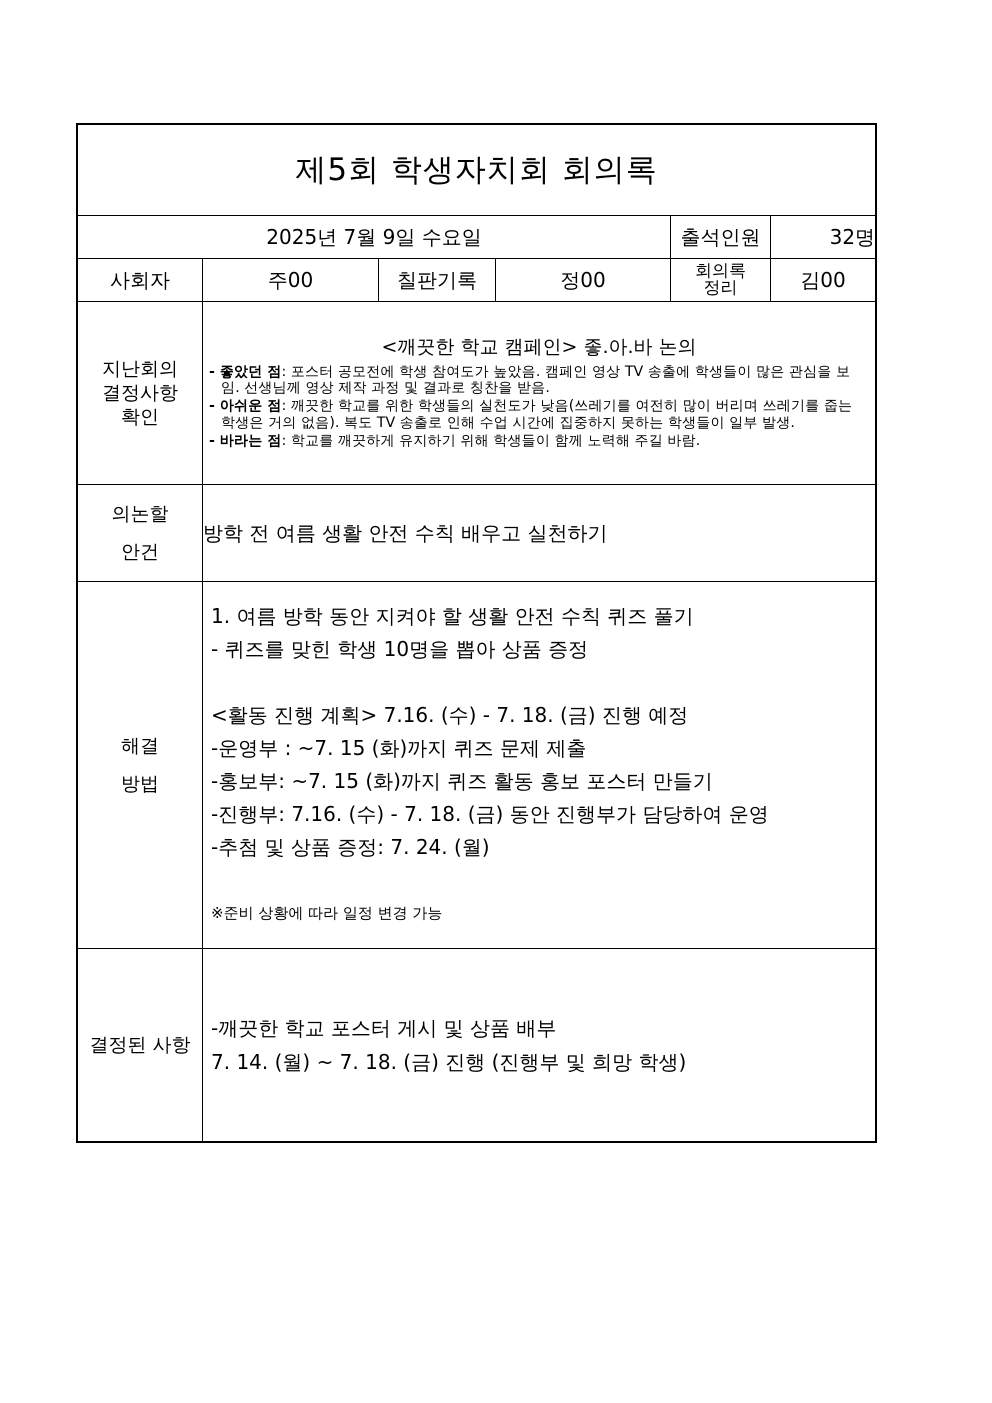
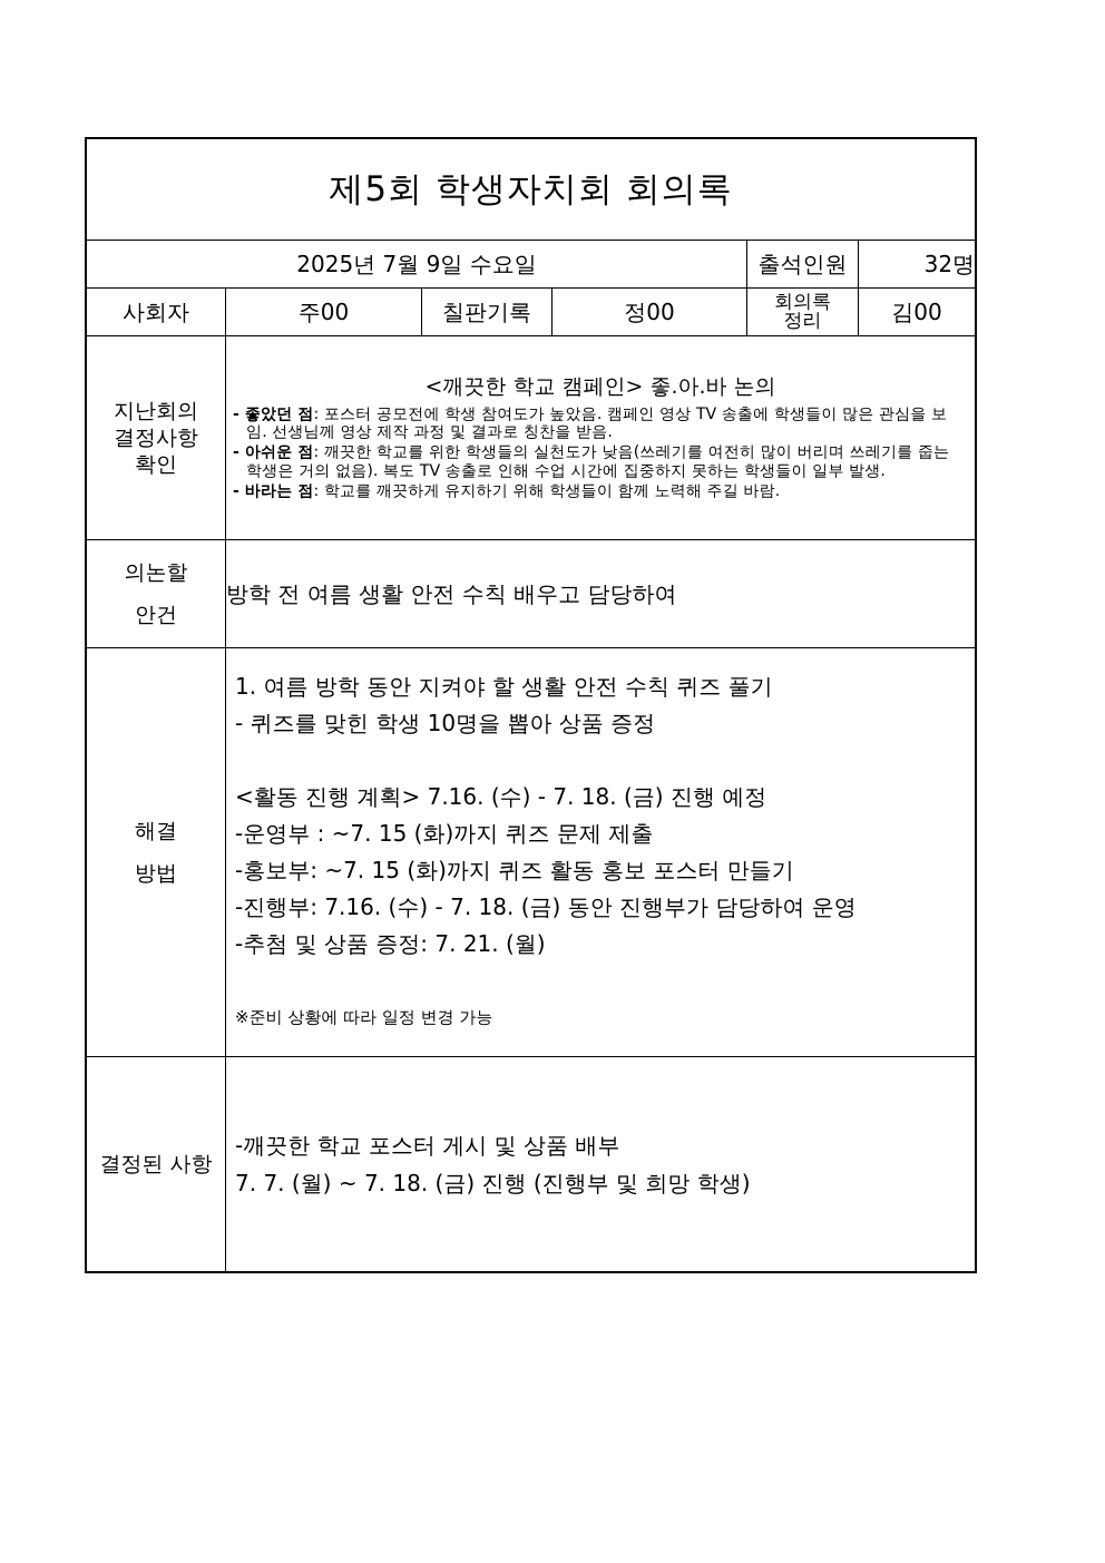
  제5회 학생자치회 회의록
  2025년 7월 9일 수요일	출석인원	32명
  사회자	주00	칠판기록	정00	회의록 정리	김00
  지난회의 결정사항 확인	<깨끗한 학교 캠페인> 좋.아.바 논의 - 좋았던 점: 포스터 공모전에 학생 참여도가 높았음. 캠페인 영상 TV 송출에 학생들이 많은 관심을 보임. 선생님께 영상 제작 과정 및 결과로 칭찬을 받음.- 아쉬운 점: 깨끗한 학교를 위한 학생들의 실천도가 낮음(쓰레기를 여전히 많이 버리며 쓰레기를 줍는 학생은 거의 없음). 복도 TV 송출로 인해 수업 시간에 집중하지 못하는 학생들이 일부 발생.- 바라는 점: 학교를 깨끗하게 유지하기 위해 학생들이 함께 노력해 주길 바람.
- 의논할 안건	방학 전 여름 생활 안전 수칙 배우고 실천하기
+ 의논할 안건	방학 전 여름 생활 안전 수칙 배우고 담당하여
- 해결 방법	1. 여름 방학 동안 지켜야 할 생활 안전 수칙 퀴즈 풀기- 퀴즈를 맞힌 학생 10명을 뽑아 상품 증정<활동 진행 계획> 7.16. (수) - 7. 18. (금) 진행 예정-운영부 : ~7. 15 (화)까지 퀴즈 문제 제출-홍보부: ~7. 15 (화)까지 퀴즈 활동 홍보 포스터 만들기-진행부: 7.16. (수) - 7. 18. (금) 동안 진행부가 담당하여 운영-추첨 및 상품 증정: 7. 24. (월)※준비 상황에 따라 일정 변경 가능
+ 해결 방법	1. 여름 방학 동안 지켜야 할 생활 안전 수칙 퀴즈 풀기- 퀴즈를 맞힌 학생 10명을 뽑아 상품 증정<활동 진행 계획> 7.16. (수) - 7. 18. (금) 진행 예정-운영부 : ~7. 15 (화)까지 퀴즈 문제 제출-홍보부: ~7. 15 (화)까지 퀴즈 활동 홍보 포스터 만들기-진행부: 7.16. (수) - 7. 18. (금) 동안 진행부가 담당하여 운영-추첨 및 상품 증정: 7. 21. (월)※준비 상황에 따라 일정 변경 가능
- 결정된 사항	-깨끗한 학교 포스터 게시 및 상품 배부7. 14. (월) ~ 7. 18. (금) 진행 (진행부 및 희망 학생)
+ 결정된 사항	-깨끗한 학교 포스터 게시 및 상품 배부7. 7. (월) ~ 7. 18. (금) 진행 (진행부 및 희망 학생)
